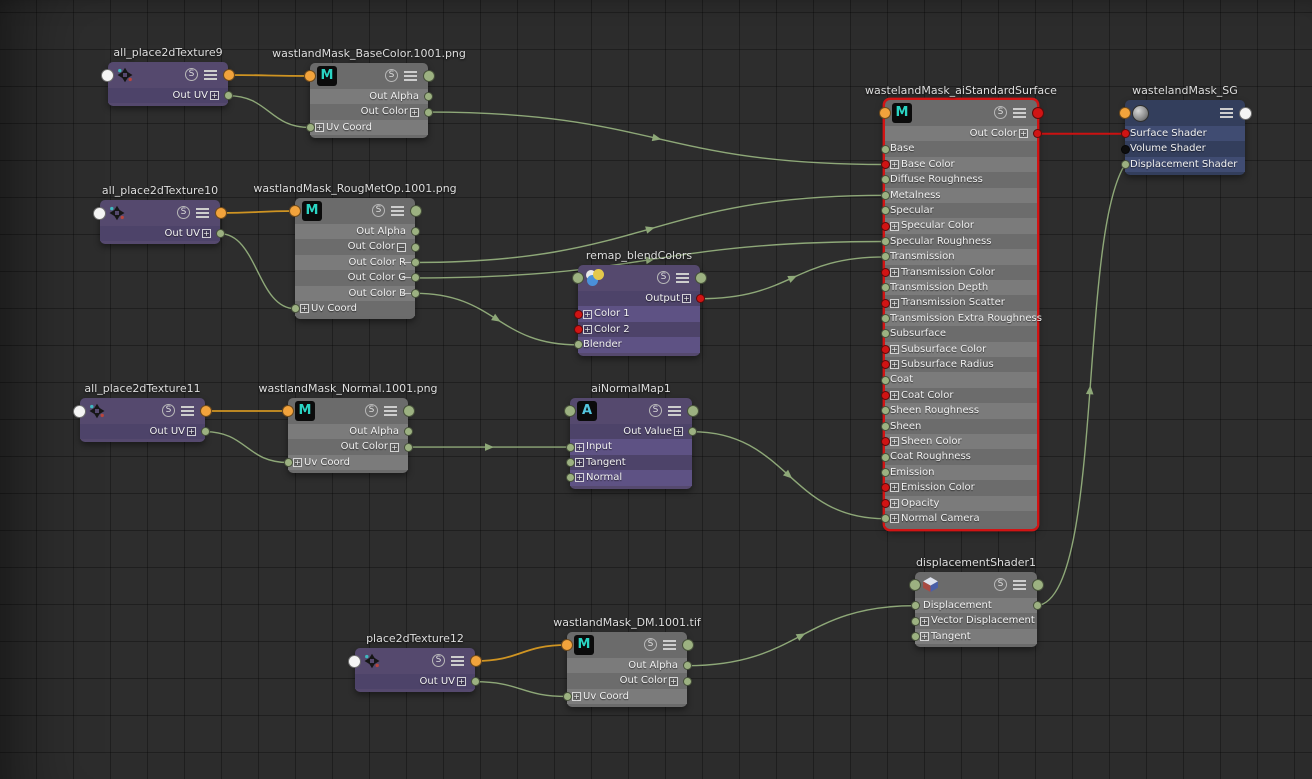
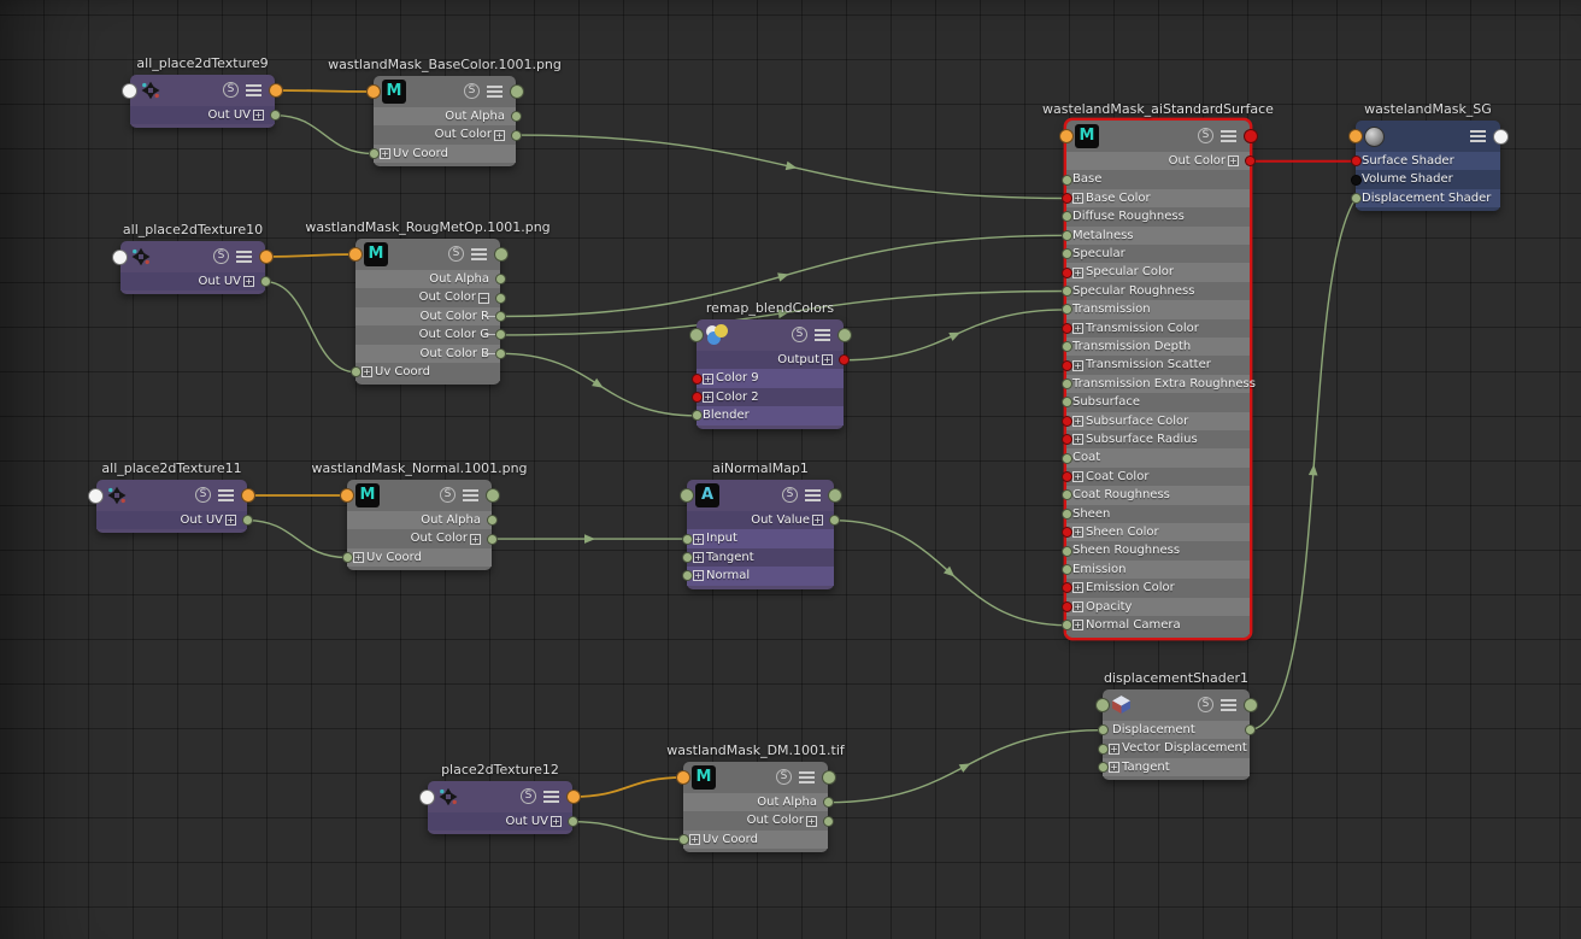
  all_place2dTexture9
  S
  Out UV
  +
  wastlandMask_BaseColor.1001.png
  M
  S
  Out Alpha
  Out Color
  +
  +
  Uv Coord
  all_place2dTexture10
  S
  Out UV
  +
  wastlandMask_RougMetOp.1001.png
  M
  S
  Out Alpha
  Out Color
  −
  Out Color R
  Out Color G
  Out Color B
  +
  Uv Coord
  remap_blendColors
  S
  Output
  +
  +
- Color 1
+ Color 9
  +
  Color 2
  Blender
  all_place2dTexture11
  S
  Out UV
  +
  wastlandMask_Normal.1001.png
  M
  S
  Out Alpha
  Out Color
  +
  +
  Uv Coord
  aiNormalMap1
  A
  S
  Out Value
  +
  +
  Input
  +
  Tangent
  +
  Normal
  wastelandMask_aiStandardSurface
  M
  S
  Out Color
  +
  Base
  +
  Base Color
  Diffuse Roughness
  Metalness
  Specular
  +
  Specular Color
  Specular Roughness
  Transmission
  +
  Transmission Color
  Transmission Depth
  +
  Transmission Scatter
  Transmission Extra Roughness
  Subsurface
  +
  Subsurface Color
  +
  Subsurface Radius
  Coat
  +
  Coat Color
- Sheen Roughness
+ Coat Roughness
  Sheen
  +
  Sheen Color
- Coat Roughness
+ Sheen Roughness
  Emission
  +
  Emission Color
  +
  Opacity
  +
  Normal Camera
  wastelandMask_SG
  Surface Shader
  Volume Shader
  Displacement Shader
  displacementShader1
  S
  Displacement
  +
  Vector Displacement
  +
  Tangent
  place2dTexture12
  S
  Out UV
  +
  wastlandMask_DM.1001.tif
  M
  S
  Out Alpha
  Out Color
  +
  +
  Uv Coord
